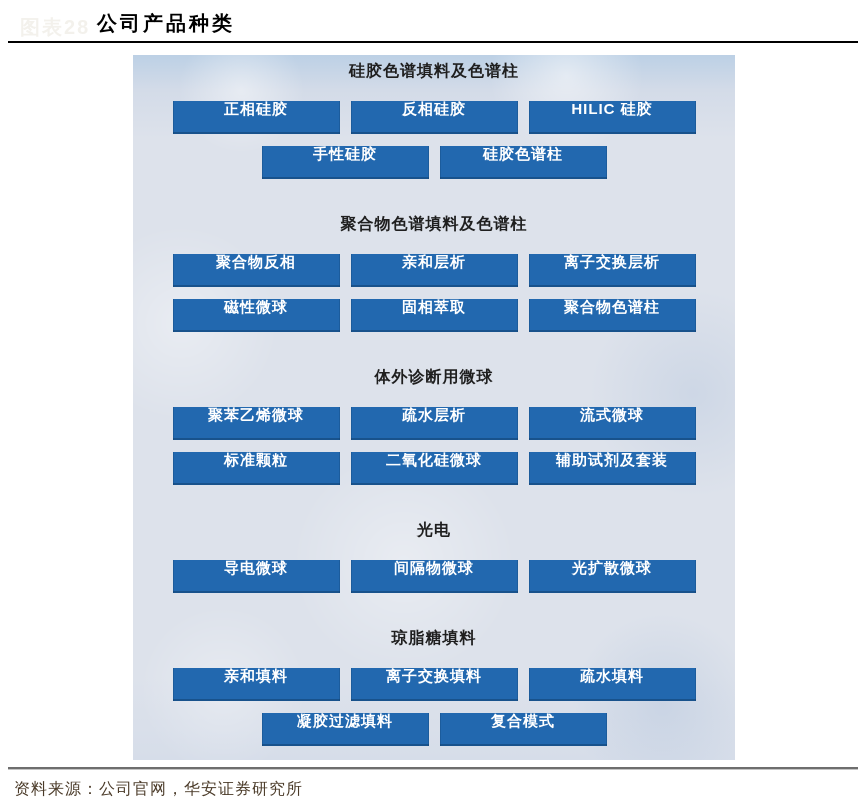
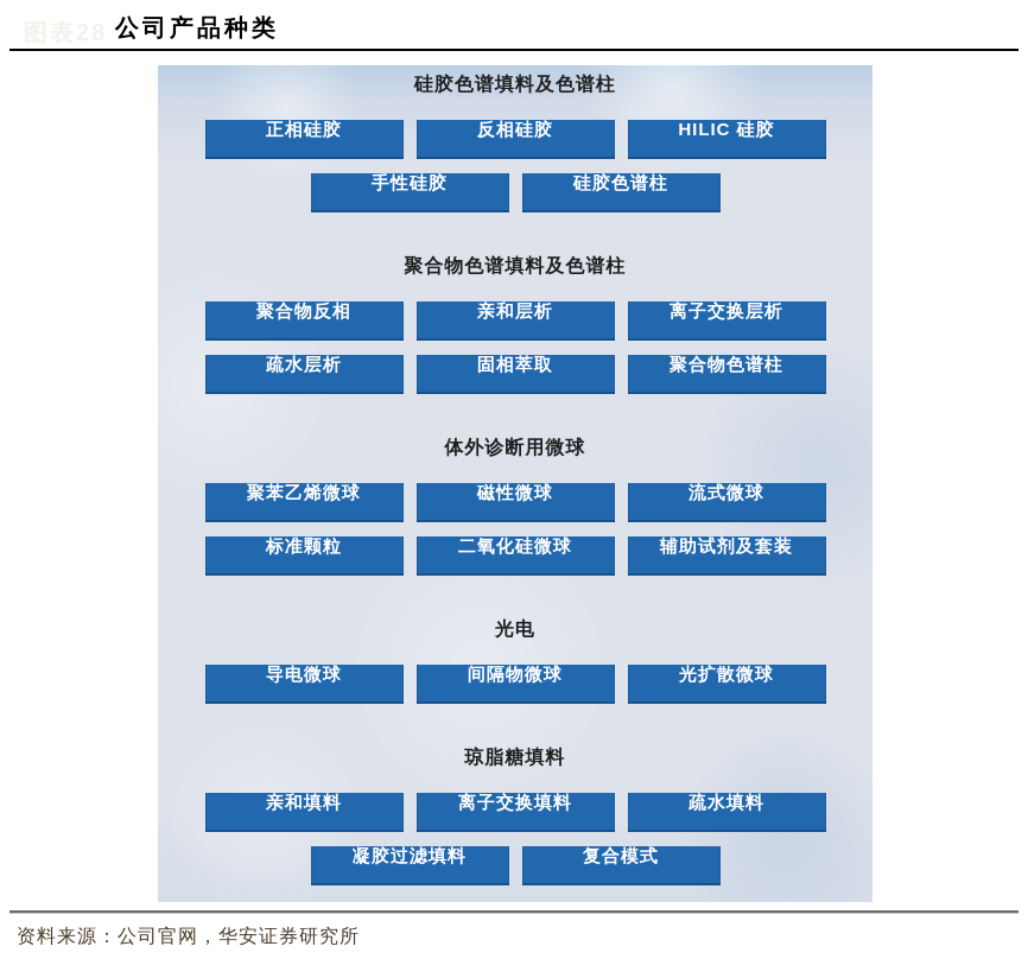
  公司产品种类
  硅胶色谱填料及色谱柱
  正相硅胶
  反相硅胶
  HILIC 硅胶
  手性硅胶
  硅胶色谱柱
  聚合物色谱填料及色谱柱
  聚合物反相
  亲和层析
  离子交换层析
- 磁性微球
+ 疏水层析
  固相萃取
  聚合物色谱柱
  体外诊断用微球
  聚苯乙烯微球
- 疏水层析
+ 磁性微球
  流式微球
  标准颗粒
  二氧化硅微球
  辅助试剂及套装
  光电
  导电微球
  间隔物微球
  光扩散微球
  琼脂糖填料
  亲和填料
  离子交换填料
  疏水填料
  凝胶过滤填料
  复合模式
  资料来源：公司官网，华安证券研究所
